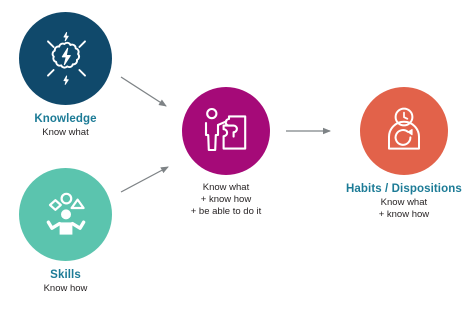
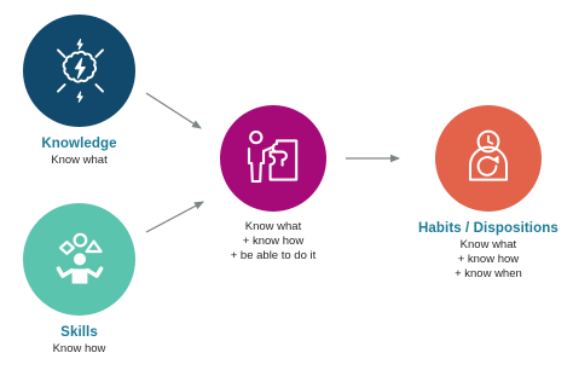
  Knowledge
  Know what
  Skills
  Know how
  Know what
  + know how
  + be able to do it
  Habits / Dispositions
  Know what
  + know how
+ + know when
